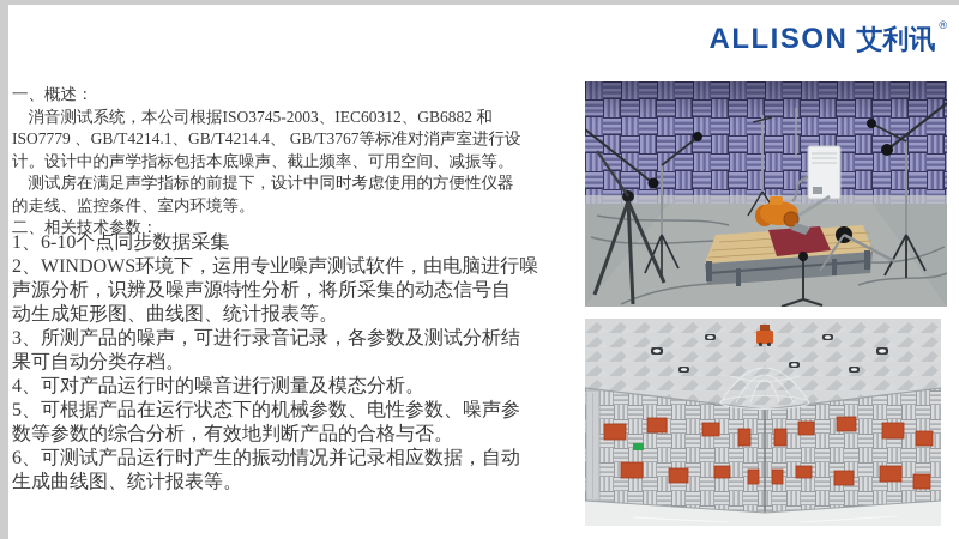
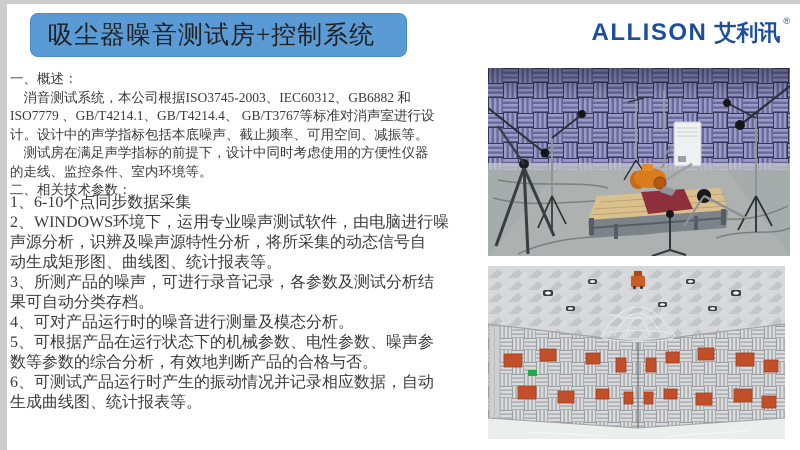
+ 吸尘器噪音测试房+控制系统
  ALLISON
  艾利讯
  ®
  一、概述：
  消音测试系统，本公司根据ISO3745-2003、IEC60312、GB6882 和
  ISO7779 、GB/T4214.1、GB/T4214.4、 GB/T3767等标准对消声室进行设
  计。设计中的声学指标包括本底噪声、截止频率、可用空间、减振等。
  测试房在满足声学指标的前提下，设计中同时考虑使用的方便性仪器
  的走线、监控条件、室内环境等。
  二、相关技术参数：
  1、6-10个点同步数据采集
  2、WINDOWS环境下，运用专业噪声测试软件，由电脑进行噪
  声源分析，识辨及噪声源特性分析，将所采集的动态信号自
  动生成矩形图、曲线图、统计报表等。
  3、所测产品的噪声，可进行录音记录，各参数及测试分析结
  果可自动分类存档。
  4、可对产品运行时的噪音进行测量及模态分析。
  5、可根据产品在运行状态下的机械参数、电性参数、噪声参
  数等参数的综合分析，有效地判断产品的合格与否。
  6、可测试产品运行时产生的振动情况并记录相应数据，自动
  生成曲线图、统计报表等。
